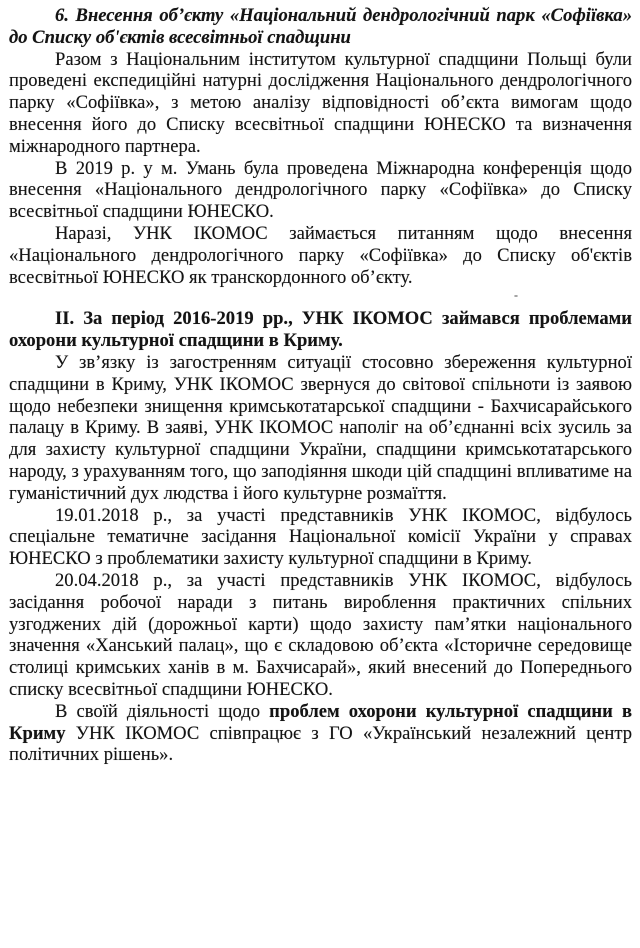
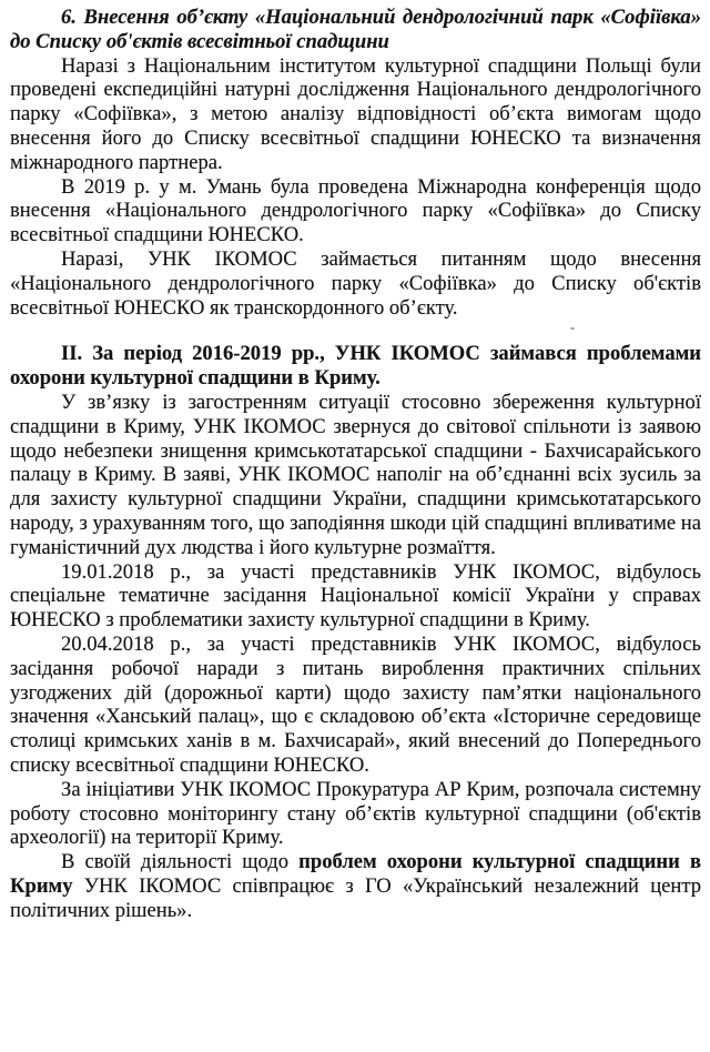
  6. Внесення об’єкту «Національний дендрологічний парк «Софіївка» до Списку об'єктів всесвітньої спадщини
- Разом з Національним інститутом культурної спадщини Польщі були проведені експедиційні натурні дослідження Національного дендрологічного парку «Софіївка», з метою аналізу відповідності об’єкта вимогам щодо внесення його до Списку всесвітньої спадщини ЮНЕСКО та визначення міжнародного партнера.
+ Наразі з Національним інститутом культурної спадщини Польщі були проведені експедиційні натурні дослідження Національного дендрологічного парку «Софіївка», з метою аналізу відповідності об’єкта вимогам щодо внесення його до Списку всесвітньої спадщини ЮНЕСКО та визначення міжнародного партнера.
  В 2019 р. у м. Умань була проведена Міжнародна конференція щодо внесення «Національного дендрологічного парку «Софіївка» до Списку всесвітньої спадщини ЮНЕСКО.
  Наразі, УНК ІКОМОС займається питанням щодо внесення «Національного дендрологічного парку «Софіївка» до Списку об'єктів всесвітньої ЮНЕСКО як транскордонного об’єкту.
  -
  ІІ. За період 2016-2019 рр., УНК ІКОМОС займався проблемами охорони культурної спадщини в Криму.
  У зв’язку із загостренням ситуації стосовно збереження культурної спадщини в Криму, УНК ІКОМОС звернуся до світової спільноти із заявою щодо небезпеки знищення кримськотатарської спадщини - Бахчисарайського палацу в Криму. В заяві, УНК ІКОМОС наполіг на об’єднанні всіх зусиль за для захисту культурної спадщини України, спадщини кримськотатарського народу, з урахуванням того, що заподіяння шкоди цій спадщині впливатиме на гуманістичний дух людства і його культурне розмаїття.
  19.01.2018 р., за участі представників УНК ІКОМОС, відбулось спеціальне тематичне засідання Національної комісії України у справах ЮНЕСКО з проблематики захисту культурної спадщини в Криму.
  20.04.2018 р., за участі представників УНК ІКОМОС, відбулось засідання робочої наради з питань вироблення практичних спільних узгоджених дій (дорожньої карти) щодо захисту пам’ятки національного значення «Ханський палац», що є складовою об’єкта «Історичне середовище столиці кримських ханів в м. Бахчисарай», який внесений до Попереднього списку всесвітньої спадщини ЮНЕСКО.
+ За ініціативи УНК ІКОМОС Прокуратура АР Крим, розпочала системну роботу стосовно моніторингу стану об’єктів культурної спадщини (об'єктів археології) на території Криму.
  В своїй діяльності щодо проблем охорони культурної спадщини в Криму УНК ІКОМОС співпрацює з ГО «Український незалежний центр політичних рішень».
